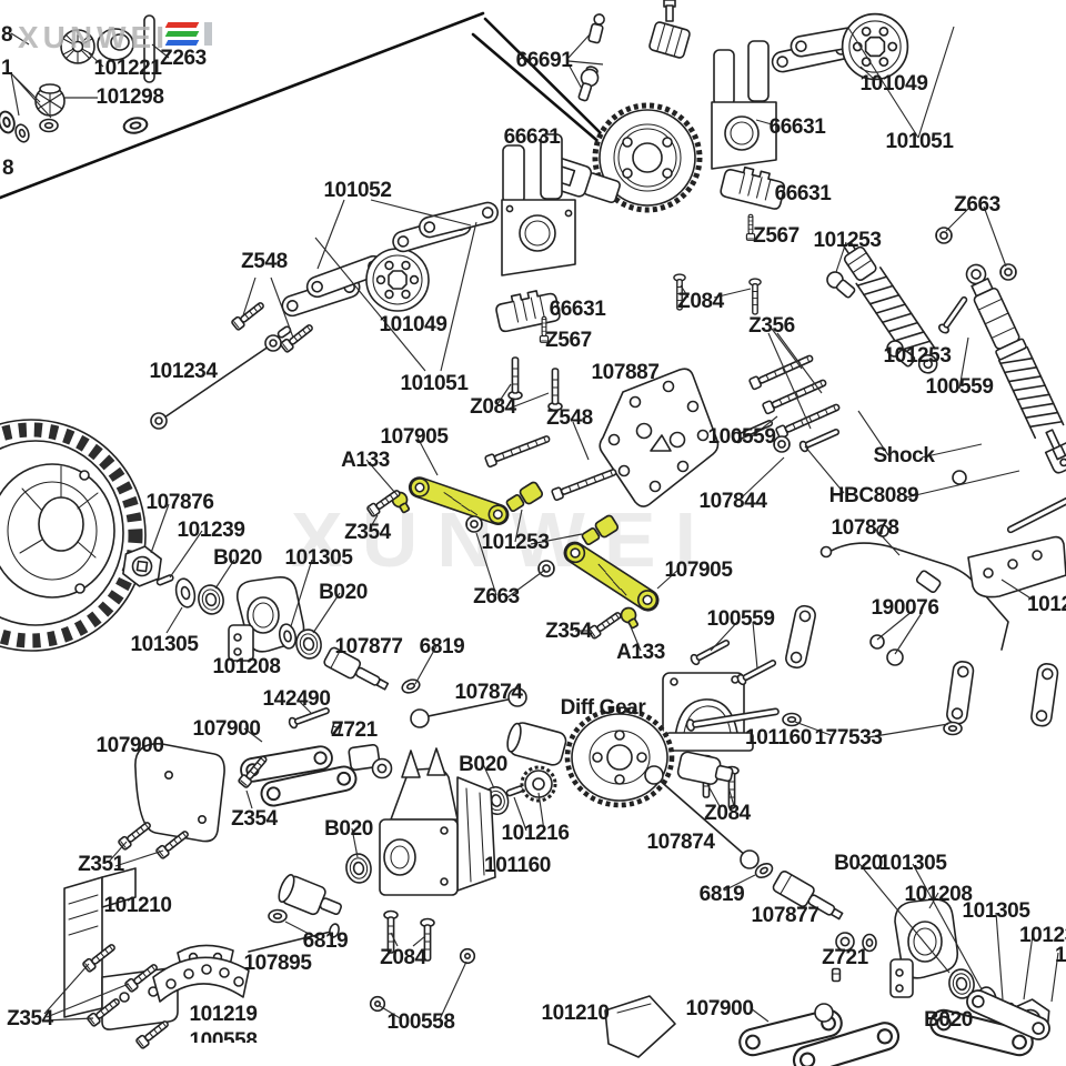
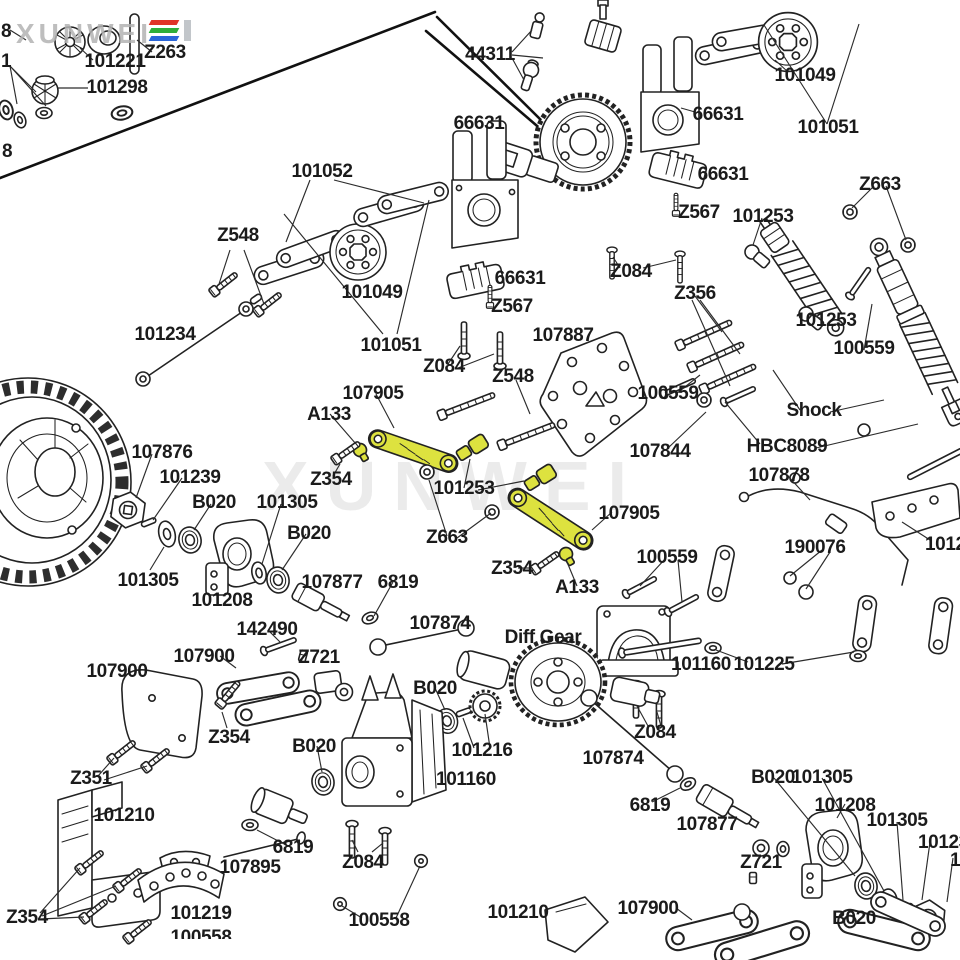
  XUNWEI
  8
  1
  101221
  Z263
  101298
  8
- 66691
+ 44311
  66631
  66631
  101049
  101051
  66631
  Z567
  101253
  Z663
  101052
  Z548
  101049
  101234
  101051
  Z084
  Z356
  66631
  Z567
  107887
  Z084
  Z548
  101253
  100559
  100559
  107844
  Shock
  HBC8089
  107878
  107876
  101239
  B020
  101305
  B020
  101305
  101208
  142490
  A133
  107905
  Z354
  101253
  Z663
  Z354
  A133
  107905
  190076
  100559
  101160
- 177533
+ 101225
  107877
  6819
  107874
  Diff Gear
  B020
  101216
  101160
  107874
  Z084
  6819
  107877
  B020
  101305
  101208
  101305
  1012
  1
  Z721
  107900
  B020
  107900
  Z721
  107900
  Z354
  B020
  Z351
  101210
  6819
  107895
  Z354
  101219
  Z084
  100558
  101210
  100558
  XUNWEI
